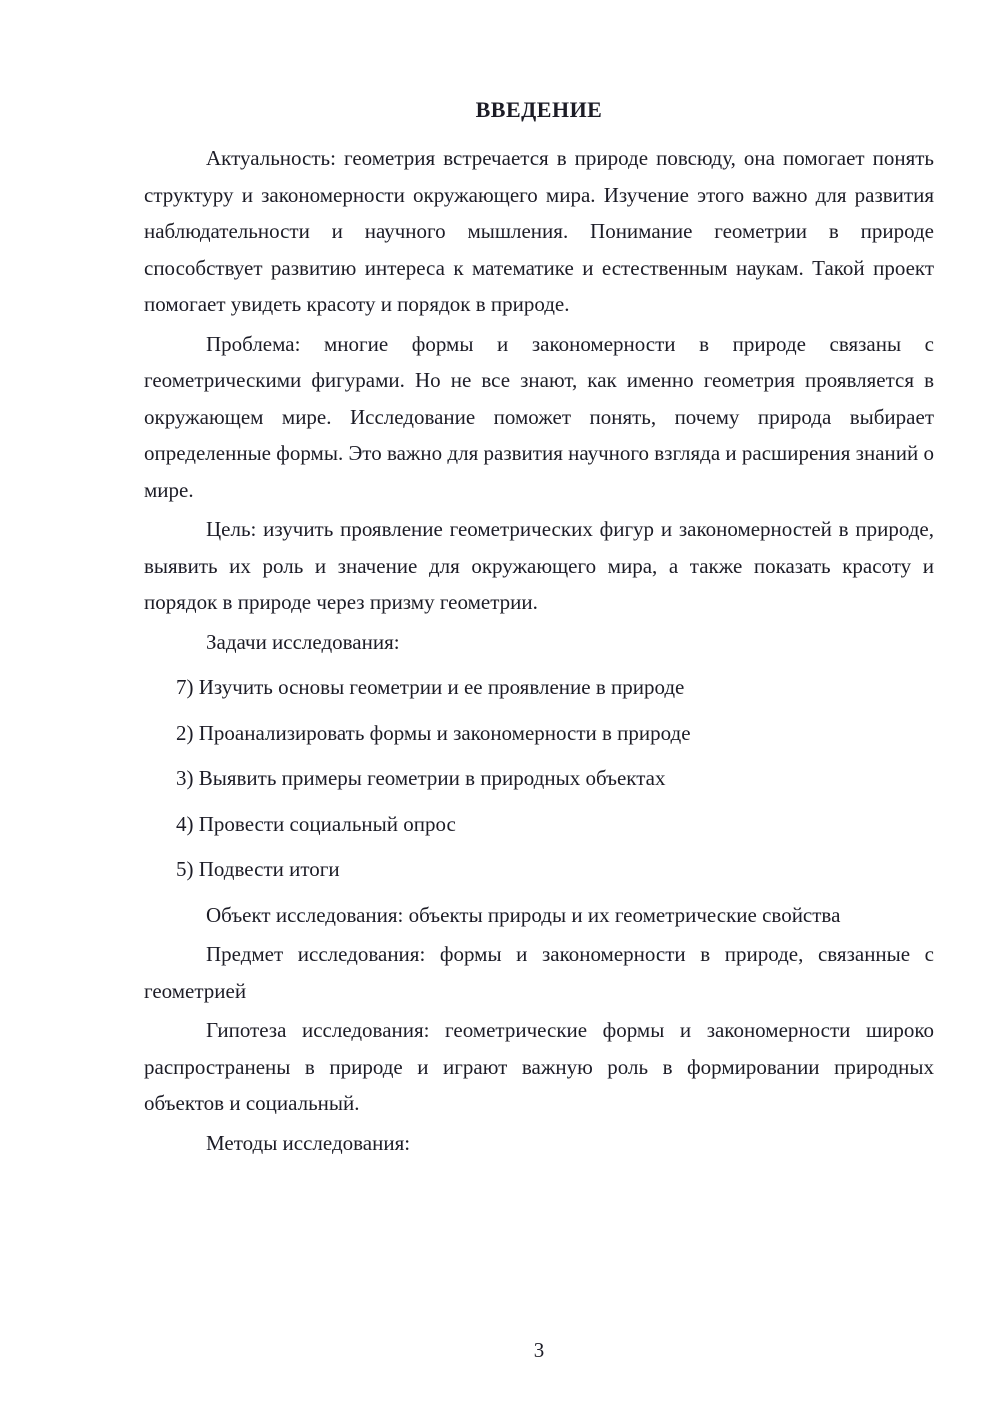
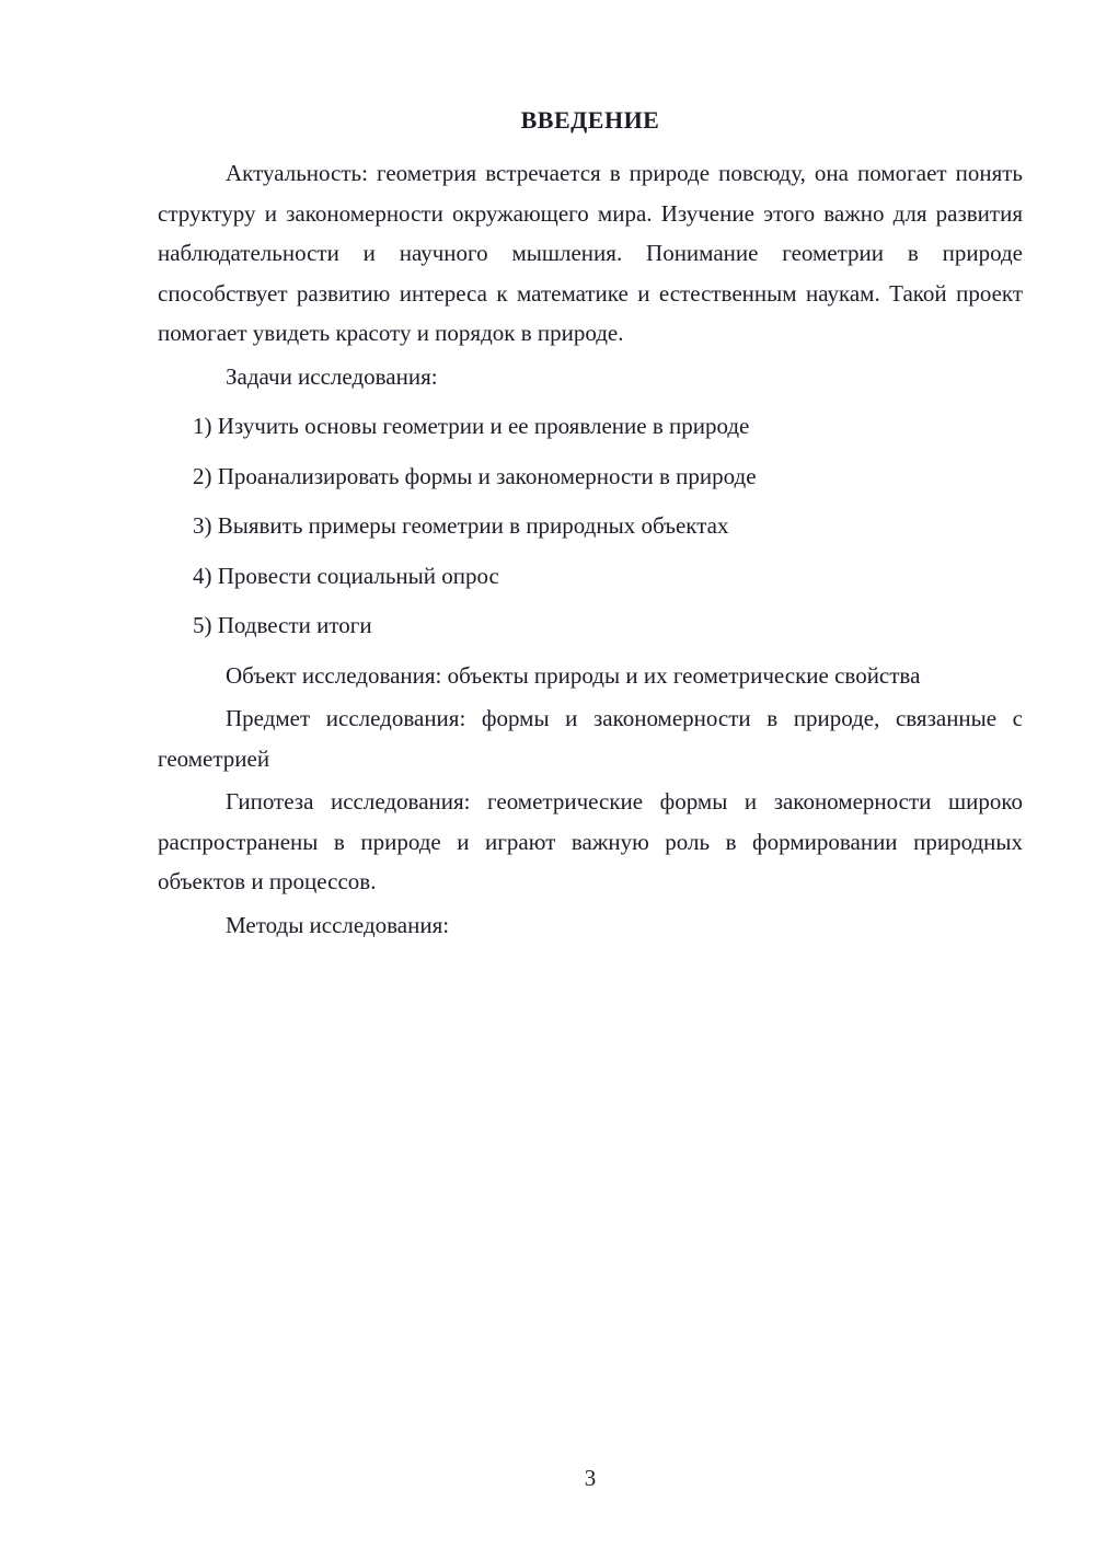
  ВВЕДЕНИЕ
  Актуальность: геометрия встречается в природе повсюду, она помогает понять структуру и закономерности окружающего мира. Изучение этого важно для развития наблюдательности и научного мышления. Понимание геометрии в природе способствует развитию интереса к математике и естественным наукам. Такой проект помогает увидеть красоту и порядок в природе.
- Проблема: многие формы и закономерности в природе связаны с геометрическими фигурами. Но не все знают, как именно геометрия проявляется в окружающем мире. Исследование поможет понять, почему природа выбирает определенные формы. Это важно для развития научного взгляда и расширения знаний о мире.
- Цель: изучить проявление геометрических фигур и закономерностей в природе, выявить их роль и значение для окружающего мира, а также показать красоту и порядок в природе через призму геометрии.
  Задачи исследования:
- 7) Изучить основы геометрии и ее проявление в природе
+ 1) Изучить основы геометрии и ее проявление в природе
  2) Проанализировать формы и закономерности в природе
  3) Выявить примеры геометрии в природных объектах
  4) Провести социальный опрос
  5) Подвести итоги
  Объект исследования: объекты природы и их геометрические свойства
  Предмет исследования: формы и закономерности в природе, связанные с геометрией
- Гипотеза исследования: геометрические формы и закономерности широко распространены в природе и играют важную роль в формировании природных объектов и социальный.
+ Гипотеза исследования: геометрические формы и закономерности широко распространены в природе и играют важную роль в формировании природных объектов и процессов.
  Методы исследования:
  3
